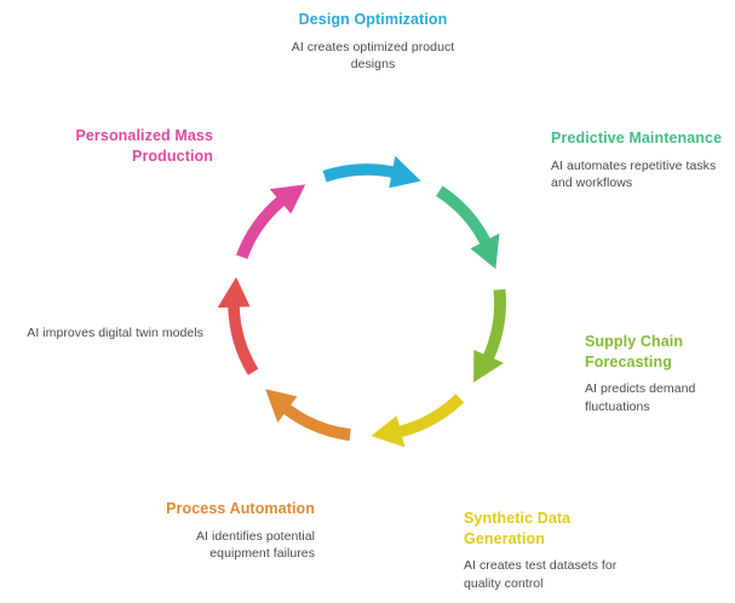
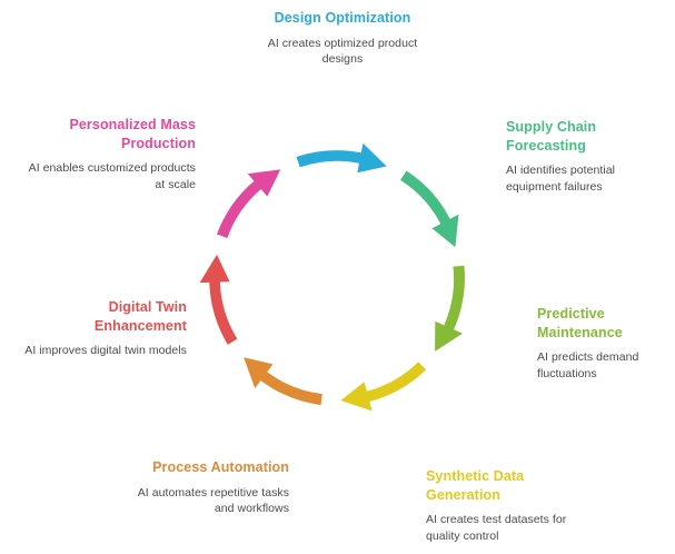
  Design Optimization
  AI creates optimized product designs
- Predictive Maintenance
+ Supply Chain Forecasting
- AI automates repetitive tasks and workflows
+ AI identifies potential equipment failures
- Supply Chain Forecasting
+ Predictive Maintenance
  AI predicts demand fluctuations
  Synthetic Data Generation
  AI creates test datasets for quality control
  Process Automation
- AI identifies potential equipment failures
+ AI automates repetitive tasks and workflows
+ Digital Twin Enhancement
  AI improves digital twin models
  Personalized Mass Production
+ AI enables customized products at scale
